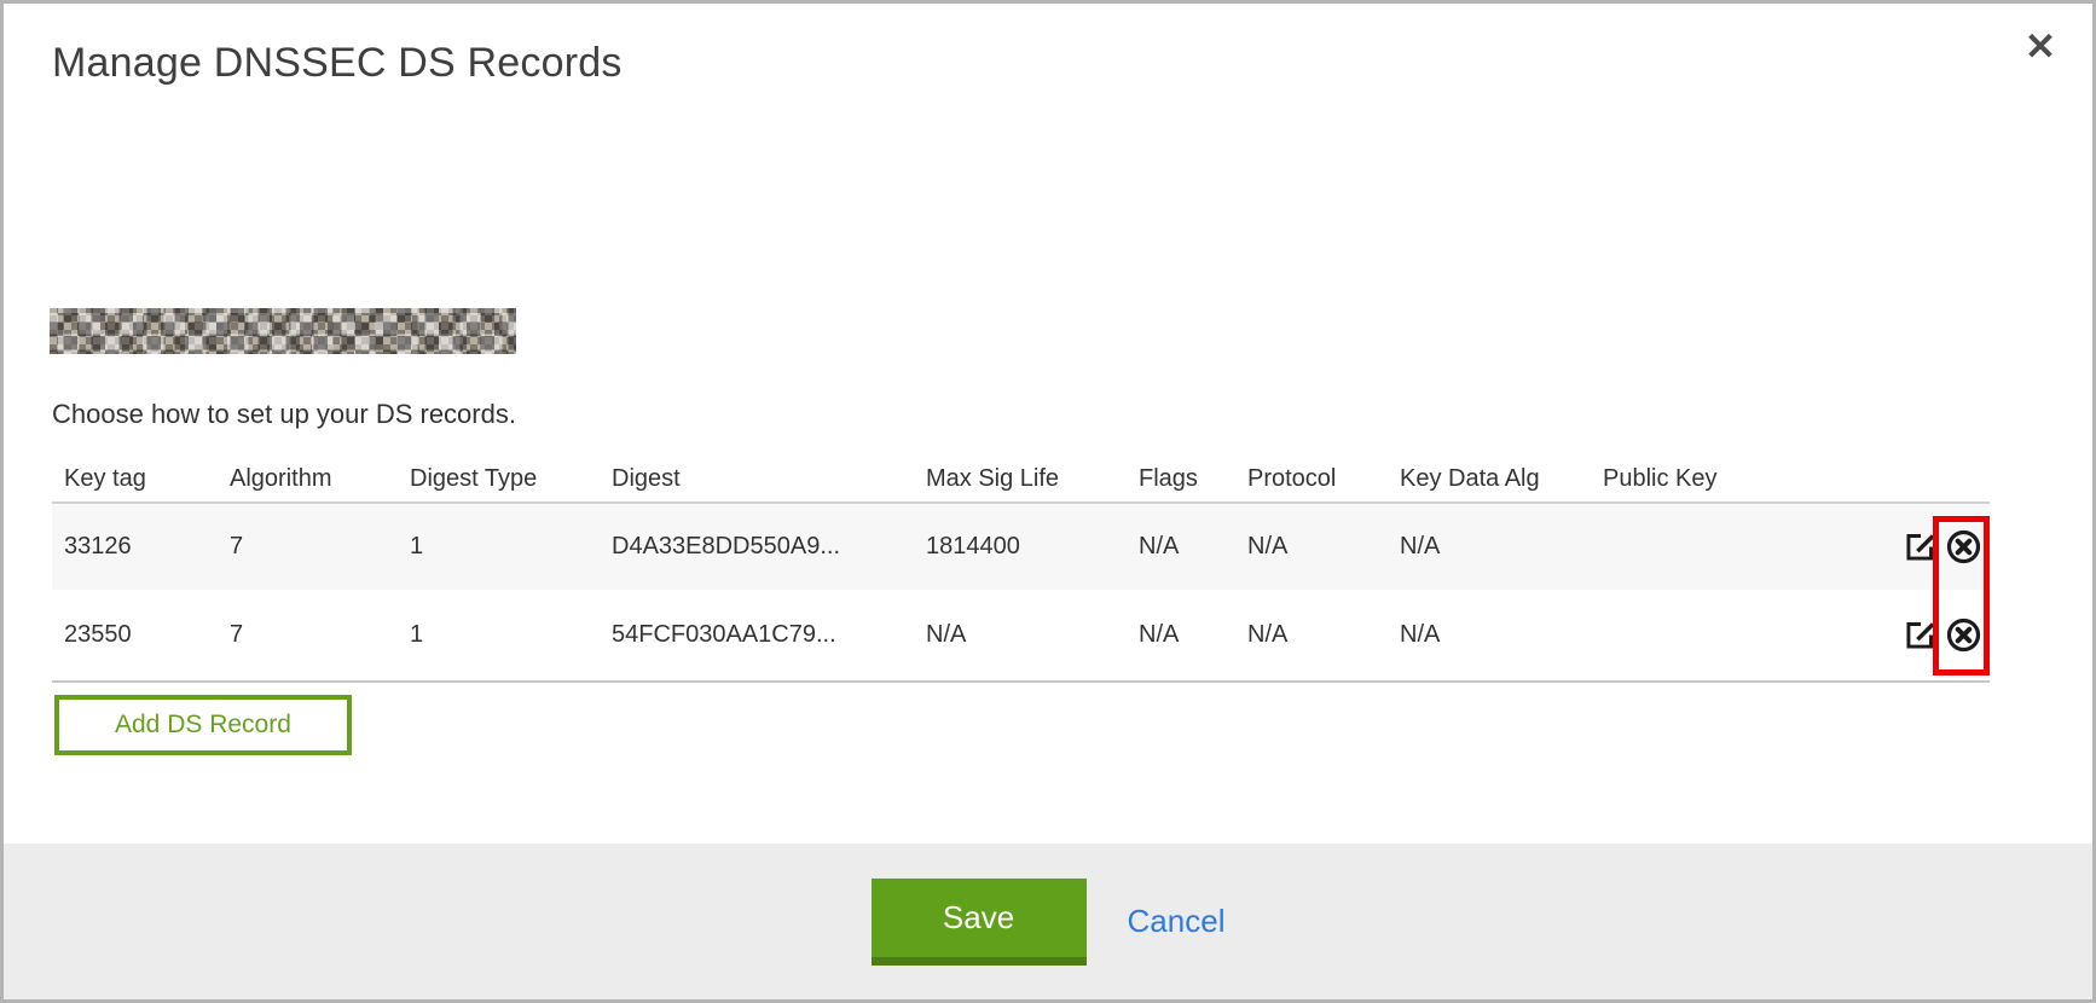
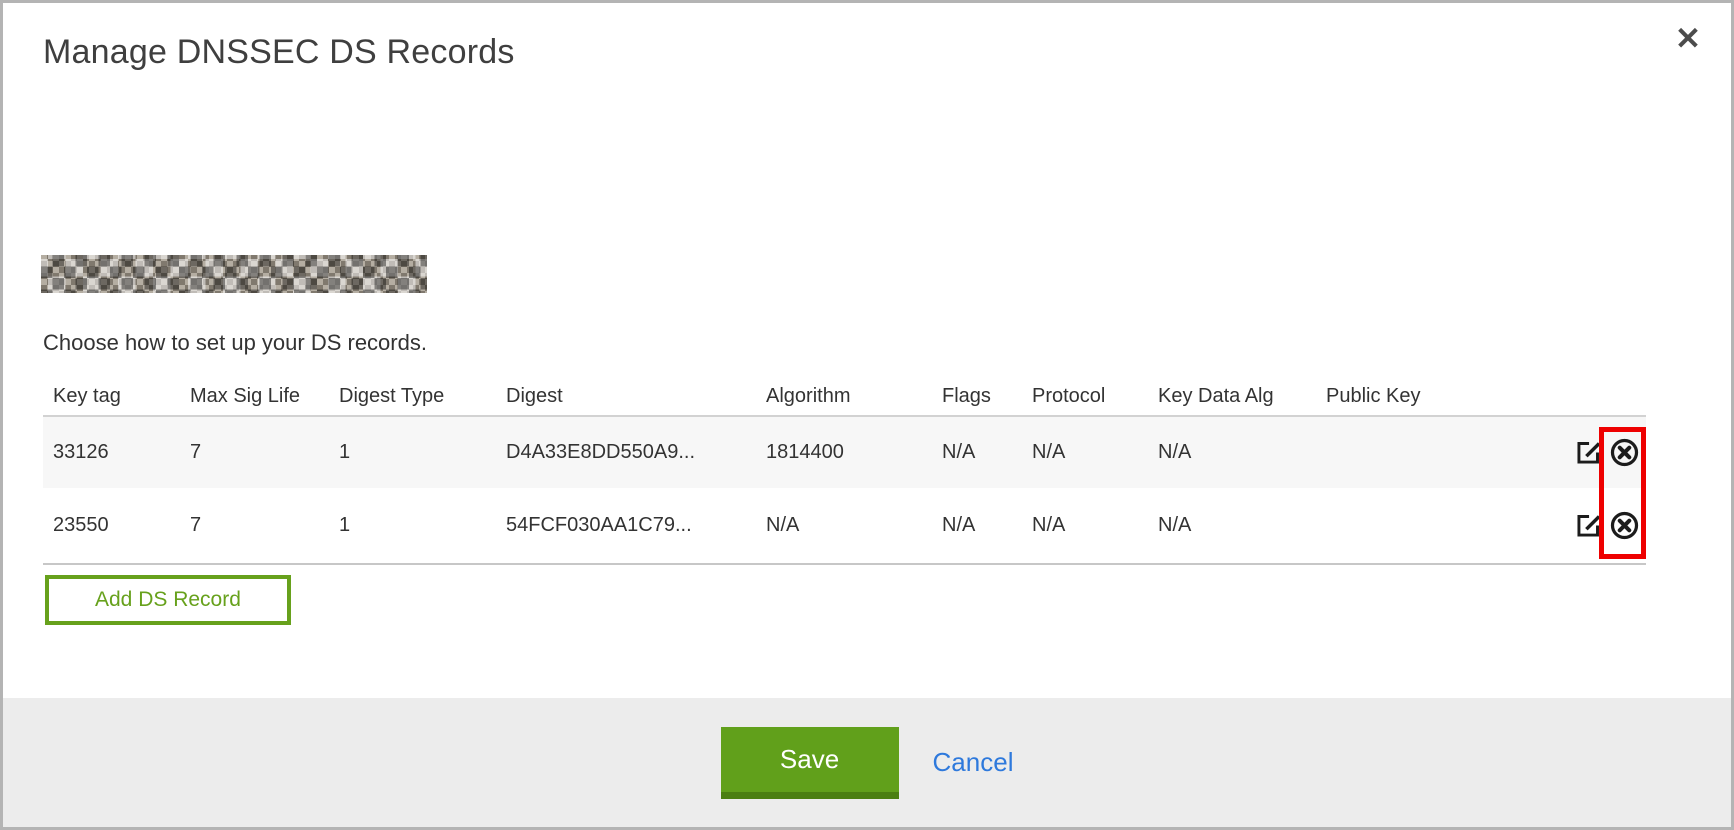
  Manage DNSSEC DS Records
  ✕
  Choose how to set up your DS records.
  Key tag
- Algorithm
+ Max Sig Life
  Digest Type
  Digest
- Max Sig Life
+ Algorithm
  Flags
  Protocol
  Key Data Alg
  Public Key
  33126
  7
  1
  D4A33E8DD550A9...
  1814400
  N/A
  N/A
  N/A
  23550
  7
  1
  54FCF030AA1C79...
  N/A
  N/A
  N/A
  N/A
  Add DS Record
  Save
  Cancel
